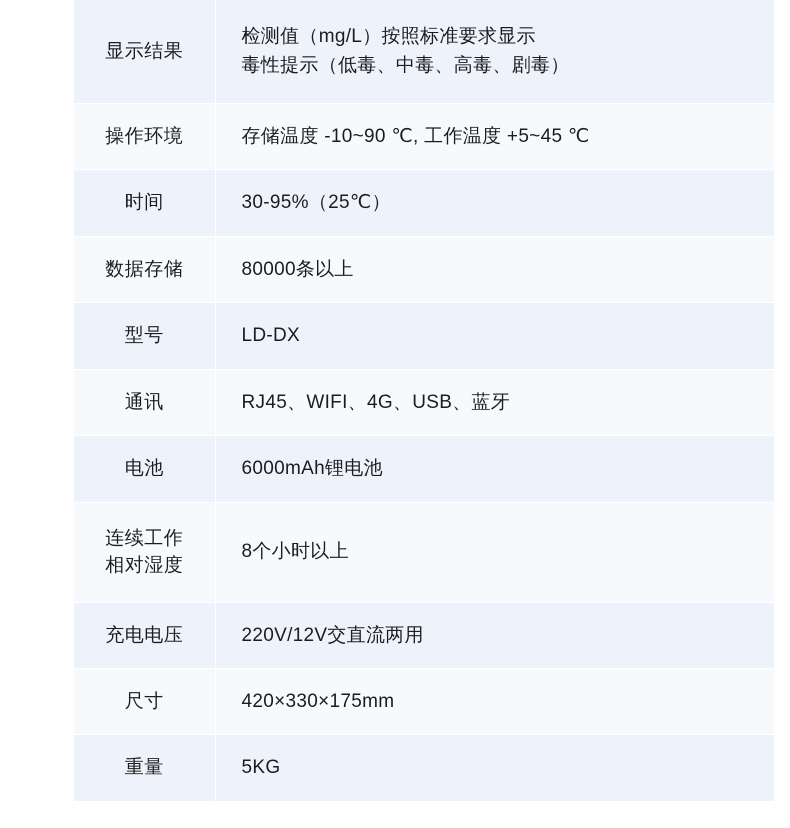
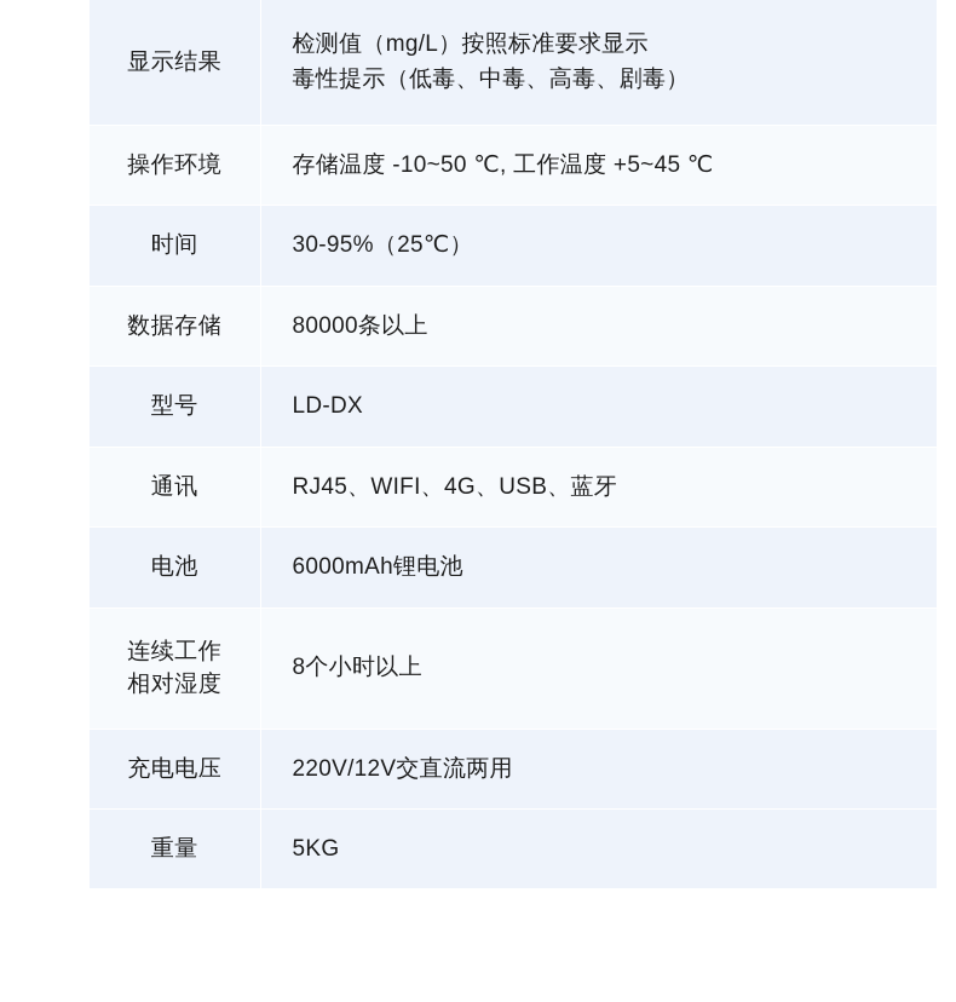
  显示结果	检测值（mg/L）按照标准要求显示毒性提示（低毒、中毒、高毒、剧毒）
- 操作环境	存储温度 -10~90 ℃, 工作温度 +5~45 ℃
+ 操作环境	存储温度 -10~50 ℃, 工作温度 +5~45 ℃
  时间	30-95%（25℃）
  数据存储	80000条以上
  型号	LD-DX
  通讯	RJ45、WIFI、4G、USB、蓝牙
  电池	6000mAh锂电池
  连续工作相对湿度	8个小时以上
  充电电压	220V/12V交直流两用
- 尺寸	420×330×175mm
  重量	5KG
